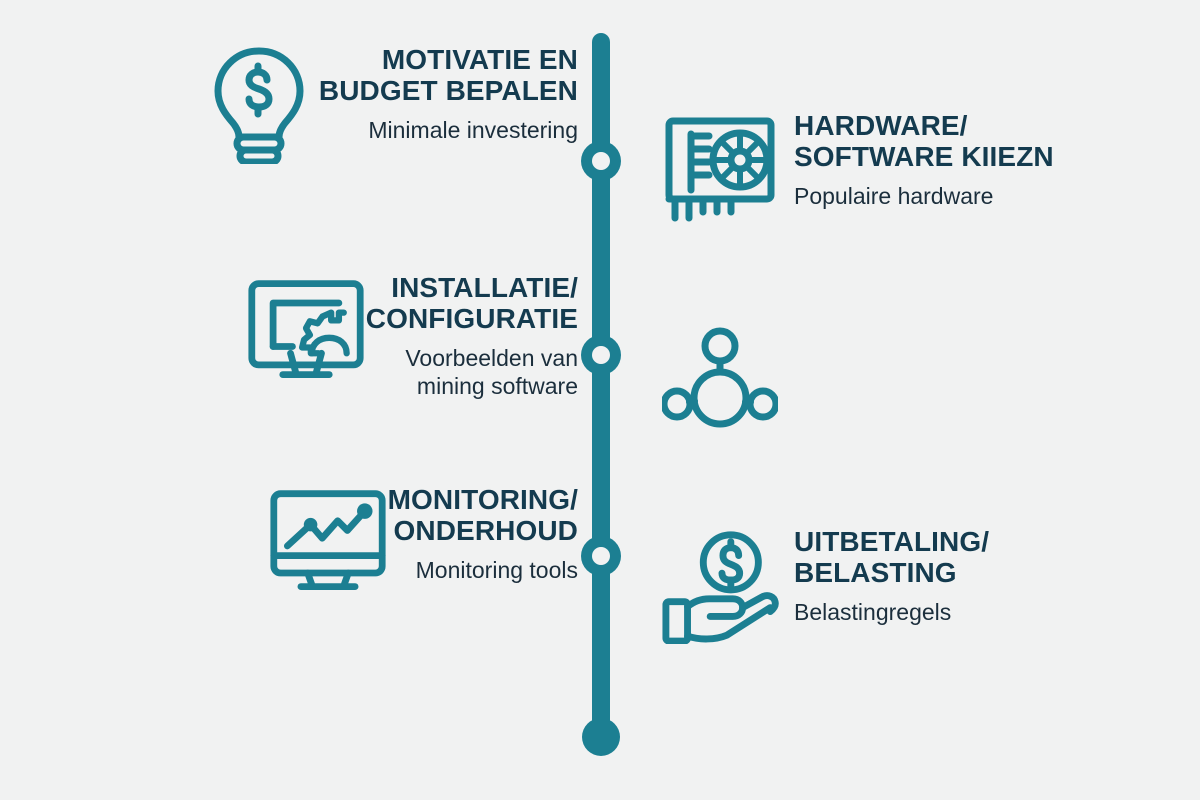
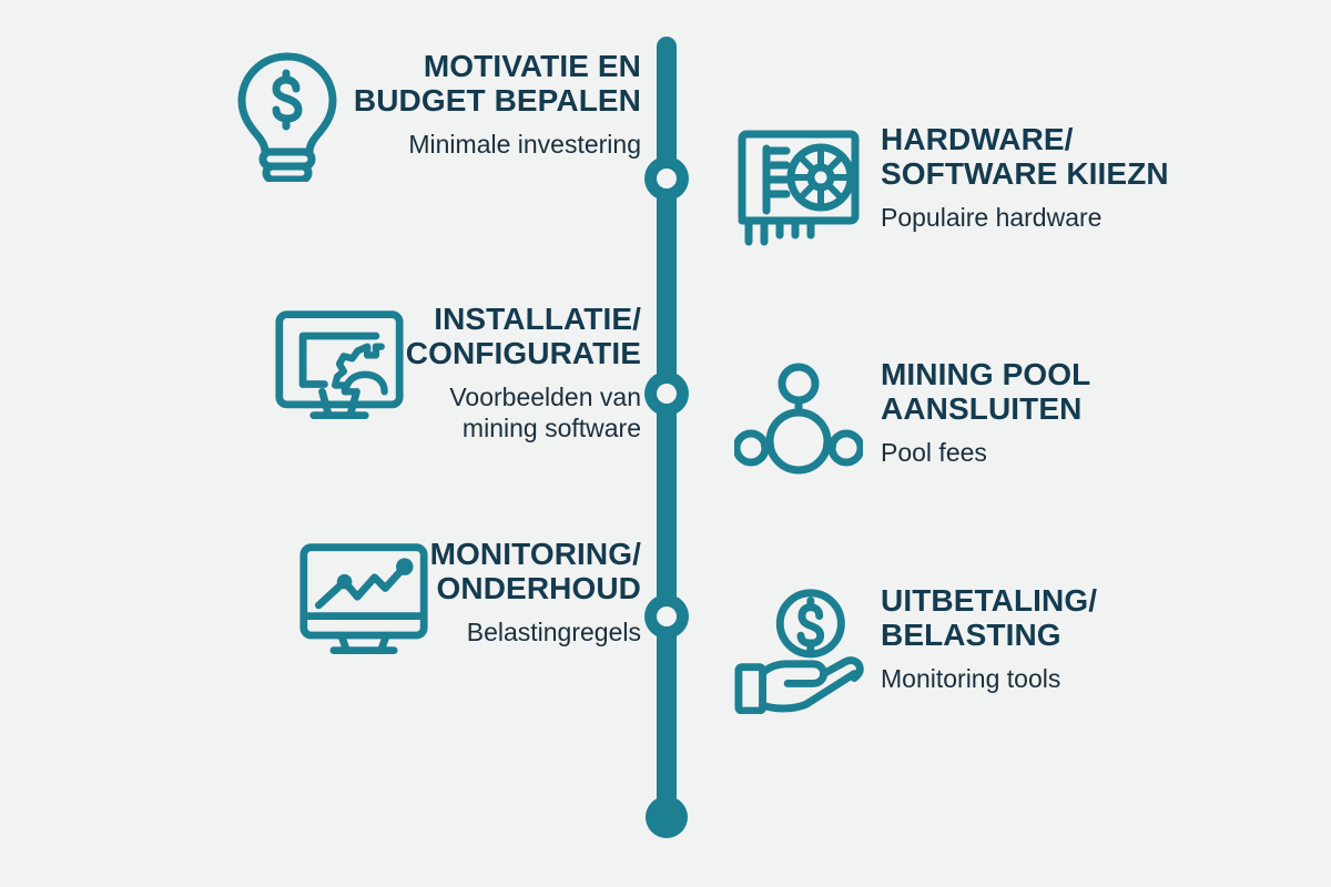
  MOTIVATIE EN
  BUDGET BEPALEN
  Minimale investering
  HARDWARE/
  SOFTWARE KIIEZN
  Populaire hardware
  INSTALLATIE/
  CONFIGURATIE
  Voorbeelden van
  mining software
+ MINING POOL
+ AANSLUITEN
+ Pool fees
  MONITORING/
  ONDERHOUD
- Monitoring tools
+ Belastingregels
  UITBETALING/
  BELASTING
- Belastingregels
+ Monitoring tools
